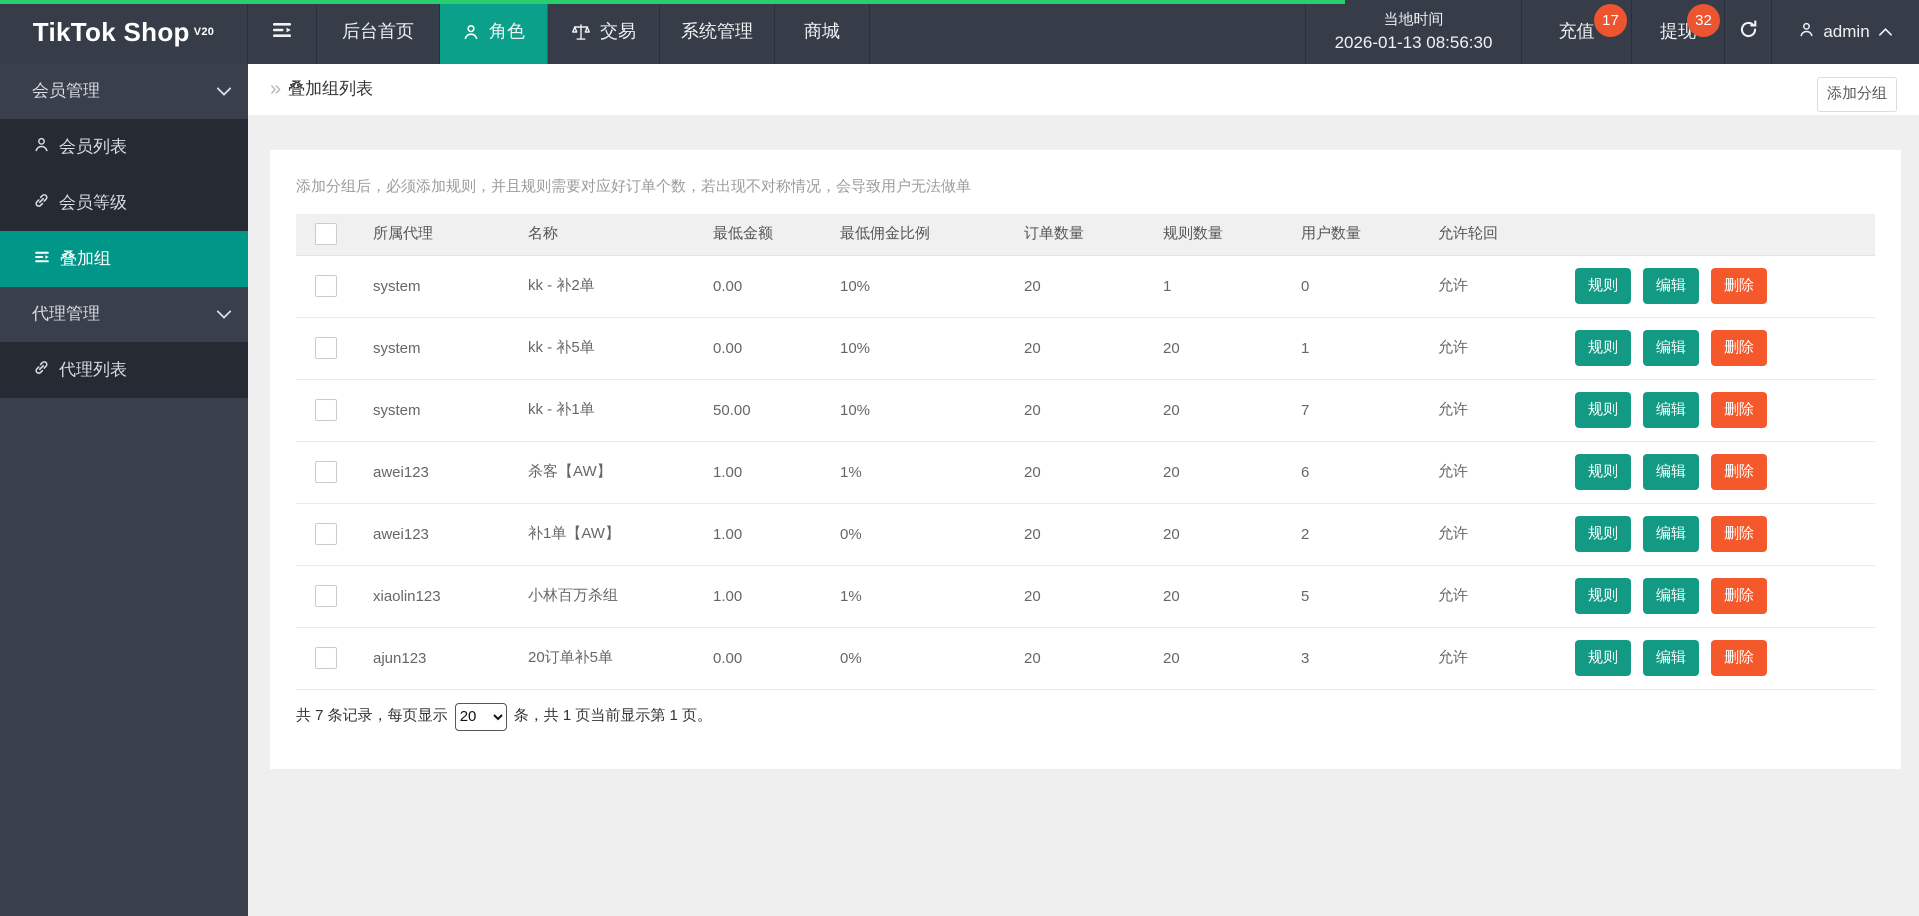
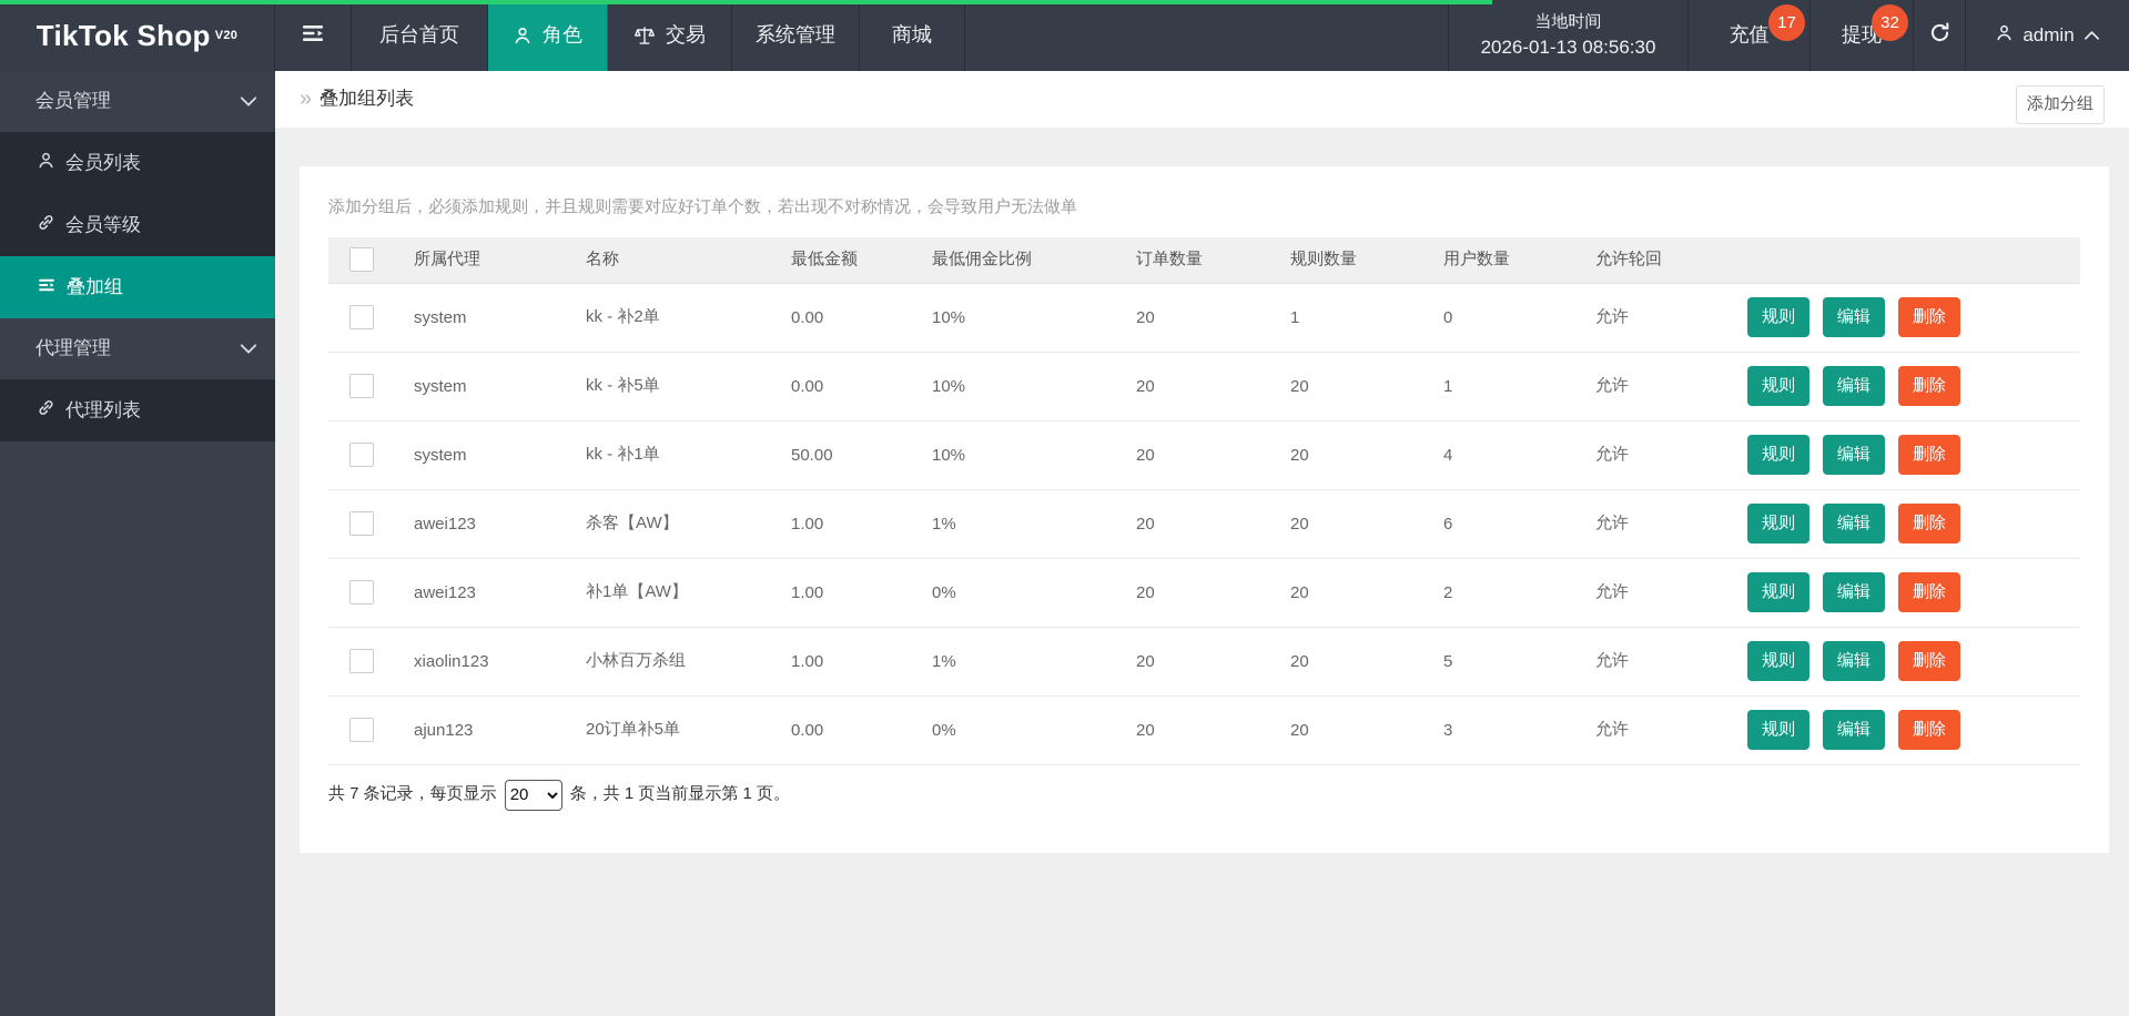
  TikTok Shop
  V20
  后台首页
  角色
  交易
  系统管理
  商城
  当地时间
  2026-01-13 08:56:30
  充值
  17
  提现
  32
  admin
  会员管理
  会员列表
  会员等级
  叠加组
  代理管理
  代理列表
  »
  叠加组列表
  添加分组
  添加分组后，必须添加规则，并且规则需要对应好订单个数，若出现不对称情况，会导致用户无法做单
  	所属代理	名称	最低金额	最低佣金比例	订单数量	规则数量	用户数量	允许轮回
  	system	kk - 补2单	0.00	10%	20	1	0	允许	规则 编辑 删除
  	system	kk - 补5单	0.00	10%	20	20	1	允许	规则 编辑 删除
- 	system	kk - 补1单	50.00	10%	20	20	7	允许	规则 编辑 删除
+ 	system	kk - 补1单	50.00	10%	20	20	4	允许	规则 编辑 删除
  	awei123	杀客【AW】	1.00	1%	20	20	6	允许	规则 编辑 删除
  	awei123	补1单【AW】	1.00	0%	20	20	2	允许	规则 编辑 删除
  	xiaolin123	小林百万杀组	1.00	1%	20	20	5	允许	规则 编辑 删除
  	ajun123	20订单补5单	0.00	0%	20	20	3	允许	规则 编辑 删除
  共 7 条记录，每页显示
  20
  条，共 1 页当前显示第 1 页。
